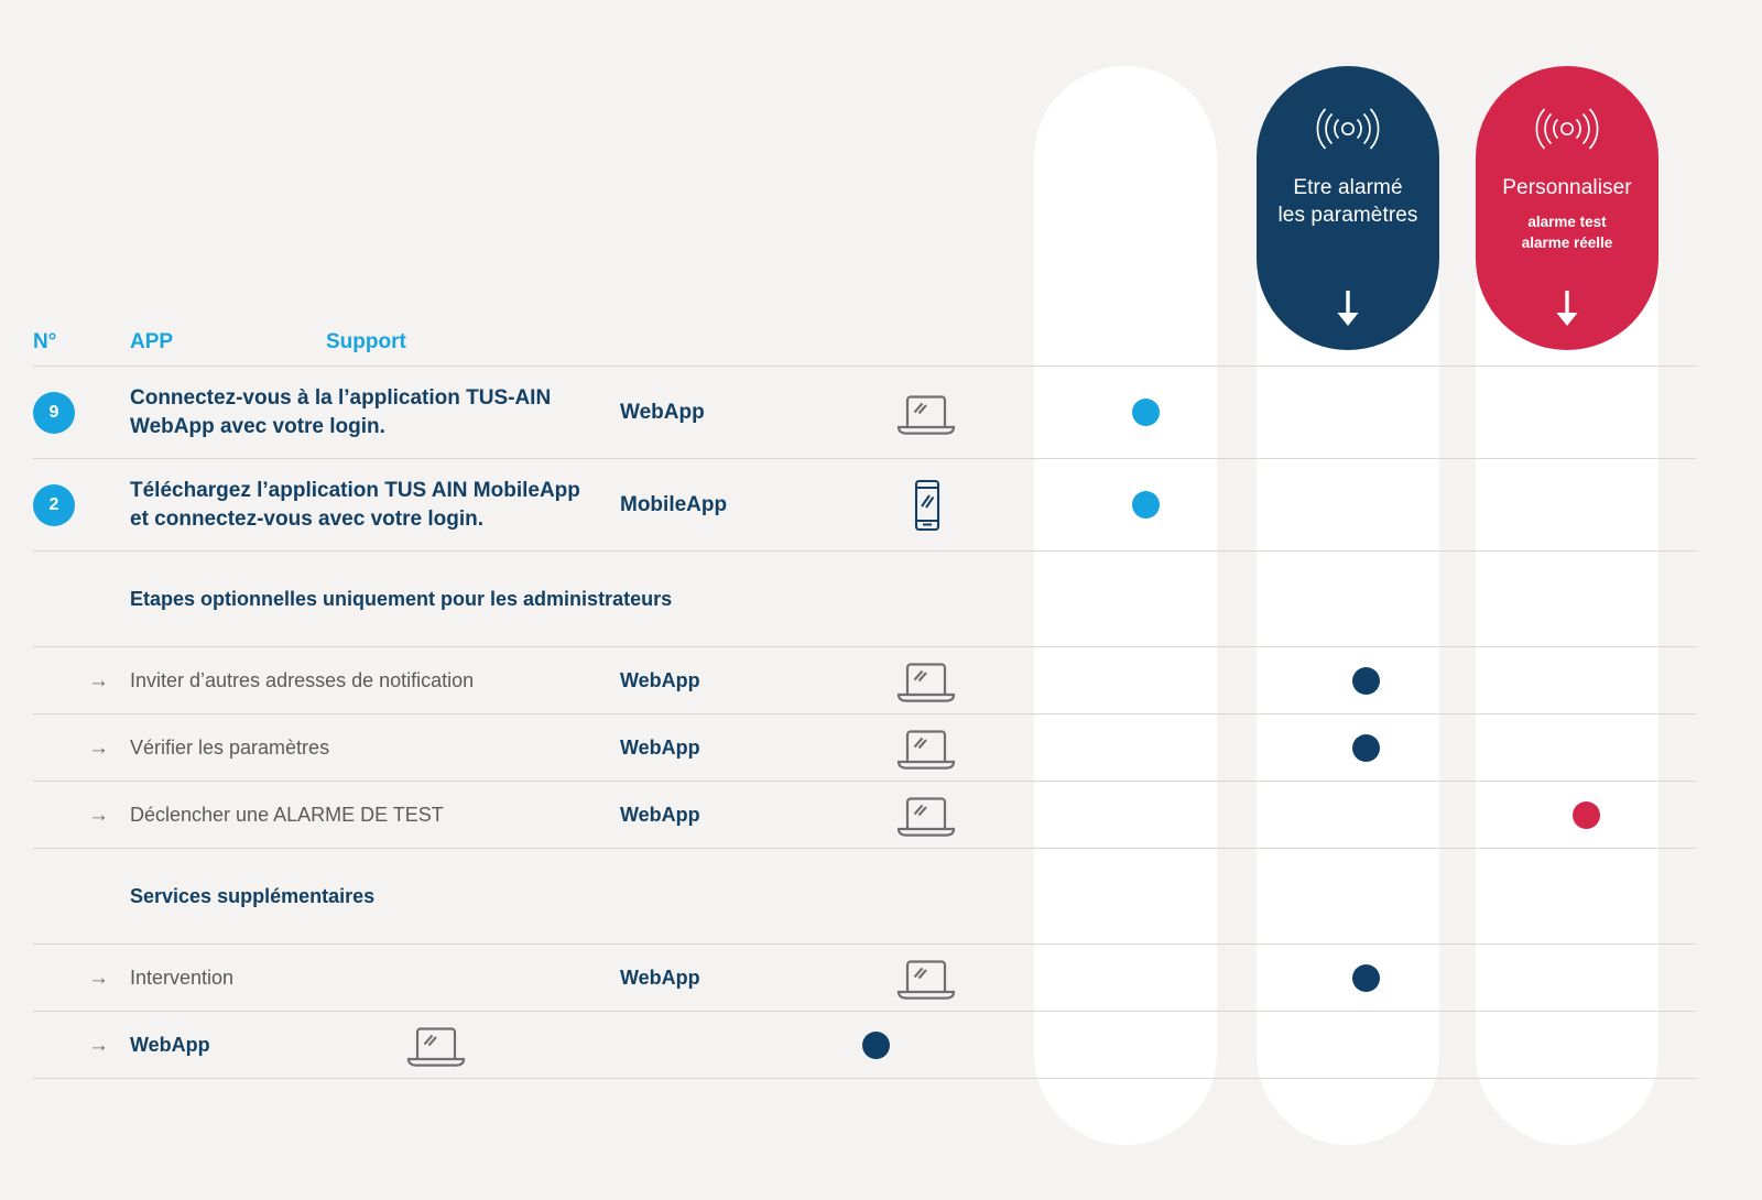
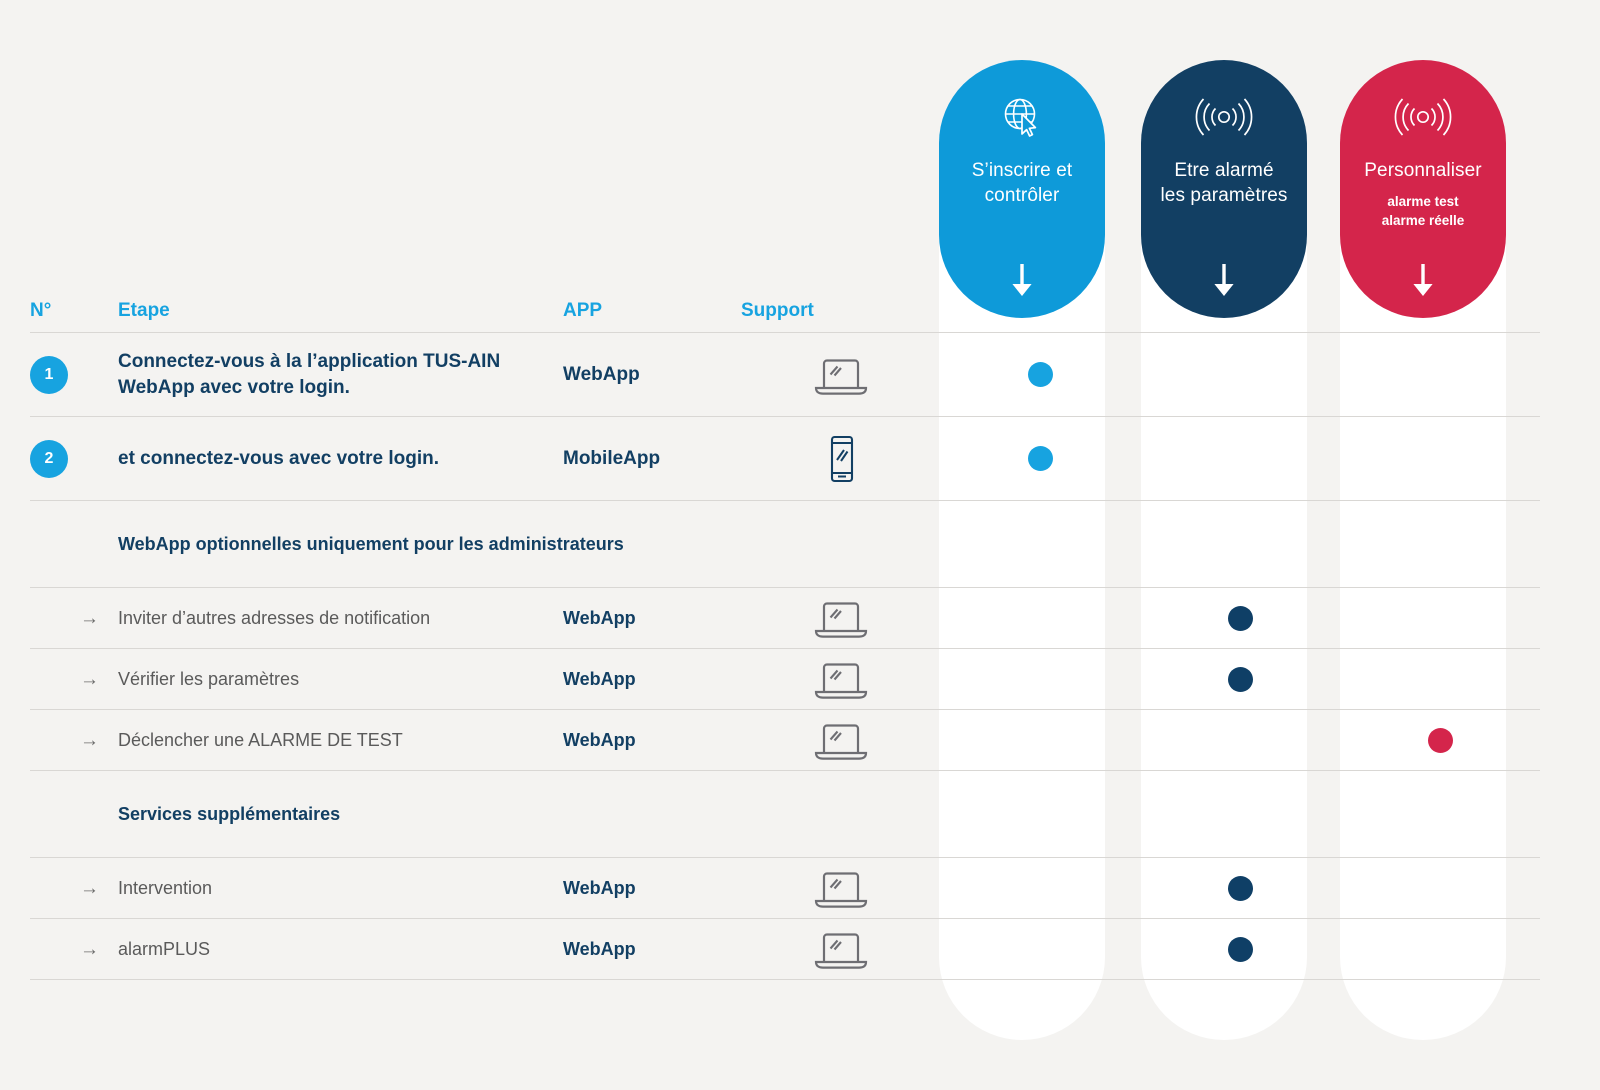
+ S’inscrire et
+ contrôler
  Etre alarmé
  les paramètres
  Personnaliser
  alarme test
  alarme réelle
  N°
+ Etape
  APP
  Support
- 9
+ 1
  Connectez-vous à la l’application TUS-AIN
  WebApp avec votre login.
  WebApp
  2
- Téléchargez l’application TUS AIN MobileApp
  et connectez-vous avec votre login.
  MobileApp
- Etapes optionnelles uniquement pour les administrateurs
+ WebApp optionnelles uniquement pour les administrateurs
  →
  Inviter d’autres adresses de notification
  WebApp
  →
  Vérifier les paramètres
  WebApp
  →
  Déclencher une ALARME DE TEST
  WebApp
  Services supplémentaires
  →
  Intervention
  WebApp
  →
+ alarmPLUS
  WebApp
